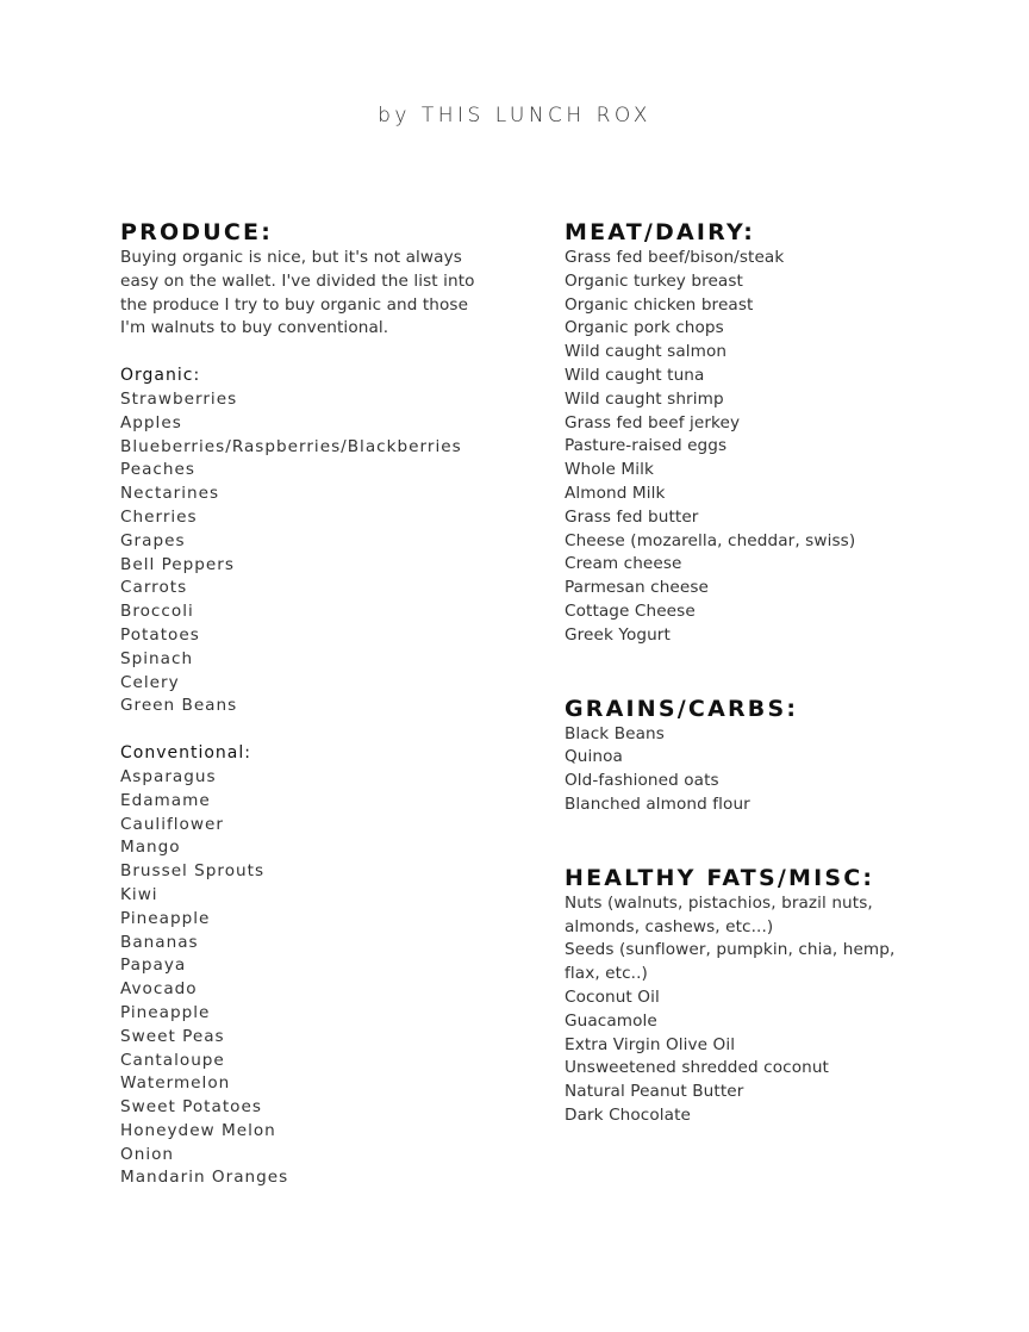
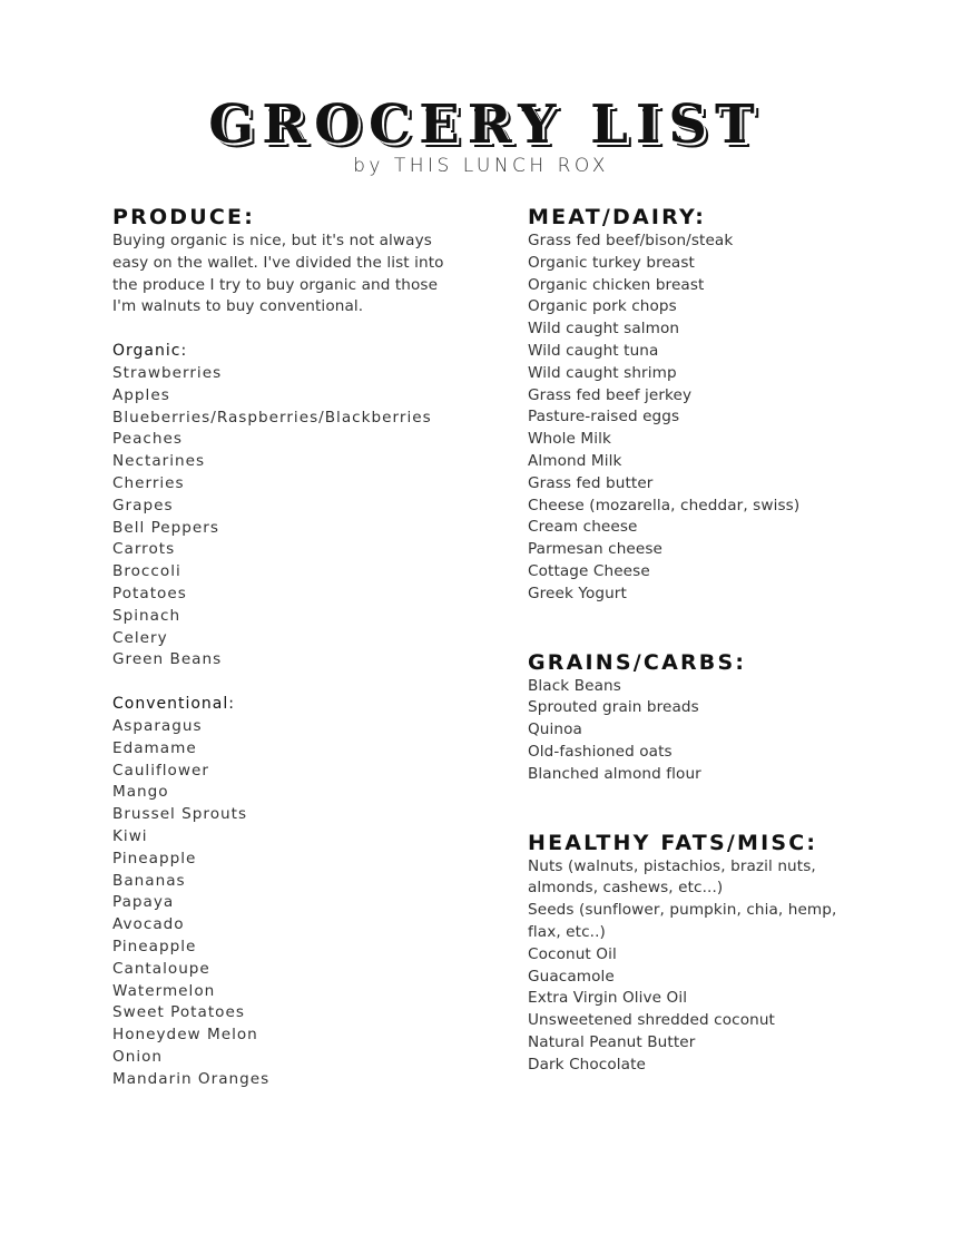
+ GROCERY LIST
  by THIS LUNCH ROX
  PRODUCE:
  Buying organic is nice, but it's not always
  easy on the wallet. I've divided the list into
  the produce I try to buy organic and those
  I'm walnuts to buy conventional.
  Organic:
  Strawberries
  Apples
  Blueberries/Raspberries/Blackberries
  Peaches
  Nectarines
  Cherries
  Grapes
  Bell Peppers
  Carrots
  Broccoli
  Potatoes
  Spinach
  Celery
  Green Beans
  Conventional:
  Asparagus
  Edamame
  Cauliflower
  Mango
  Brussel Sprouts
  Kiwi
  Pineapple
  Bananas
  Papaya
  Avocado
  Pineapple
- Sweet Peas
  Cantaloupe
  Watermelon
  Sweet Potatoes
  Honeydew Melon
  Onion
  Mandarin Oranges
  MEAT/DAIRY:
  Grass fed beef/bison/steak
  Organic turkey breast
  Organic chicken breast
  Organic pork chops
  Wild caught salmon
  Wild caught tuna
  Wild caught shrimp
  Grass fed beef jerkey
  Pasture-raised eggs
  Whole Milk
  Almond Milk
  Grass fed butter
  Cheese (mozarella, cheddar, swiss)
  Cream cheese
  Parmesan cheese
  Cottage Cheese
  Greek Yogurt
  GRAINS/CARBS:
  Black Beans
+ Sprouted grain breads
  Quinoa
  Old-fashioned oats
  Blanched almond flour
  HEALTHY FATS/MISC:
  Nuts (walnuts, pistachios, brazil nuts,
  almonds, cashews, etc...)
  Seeds (sunflower, pumpkin, chia, hemp,
  flax, etc..)
  Coconut Oil
  Guacamole
  Extra Virgin Olive Oil
  Unsweetened shredded coconut
  Natural Peanut Butter
  Dark Chocolate
